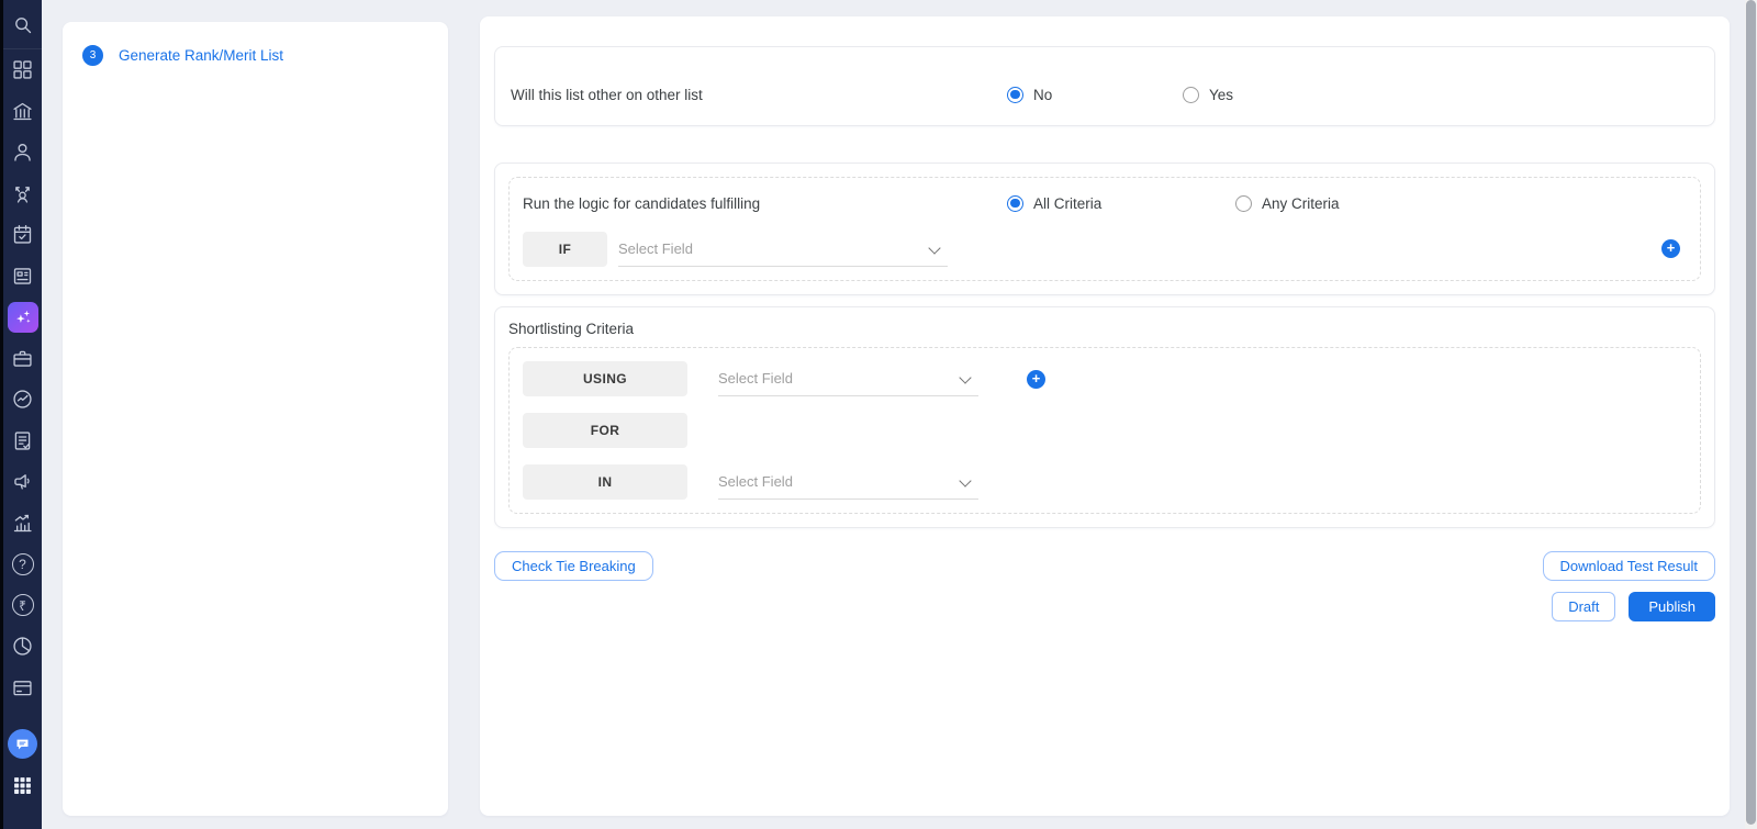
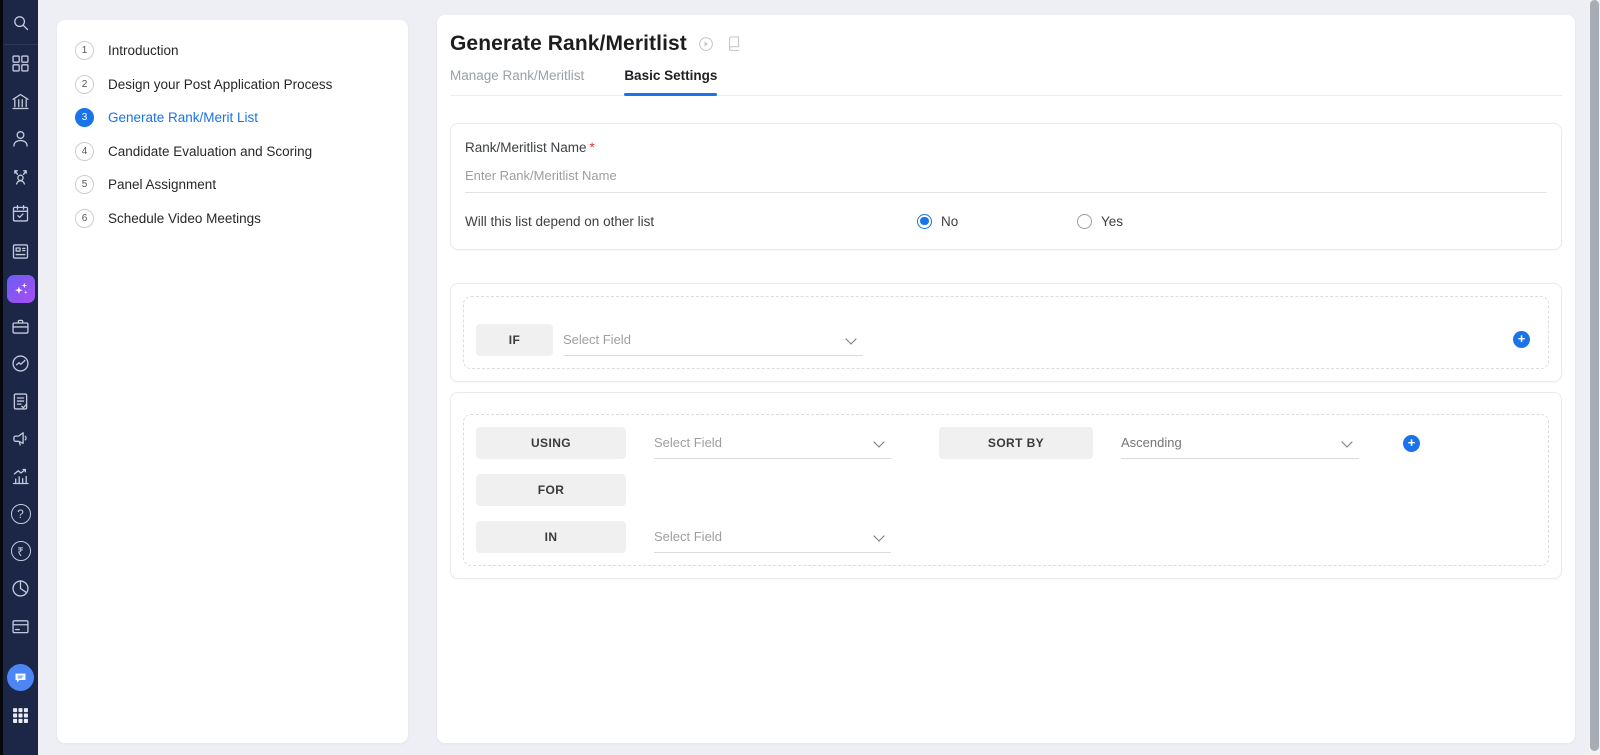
  ?
  ₹
+ 1
+ Introduction
+ 2
+ Design your Post Application Process
  3
  Generate Rank/Merit List
+ 4
+ Candidate Evaluation and Scoring
+ 5
+ Panel Assignment
+ 6
+ Schedule Video Meetings
+ Generate Rank/Meritlist
+ Manage Rank/Meritlist
+ Basic Settings
+ Rank/Meritlist Name *
+ Enter Rank/Meritlist Name
- Will this list other on other list
+ Will this list depend on other list
  No
  Yes
- Run the logic for candidates fulfilling
- All Criteria
- Any Criteria
  IF
  Select Field
  +
- Shortlisting Criteria
  USING
  Select Field
+ SORT BY
+ Ascending
  +
  FOR
  IN
  Select Field
- Check Tie Breaking
- Download Test Result
- Draft
- Publish
